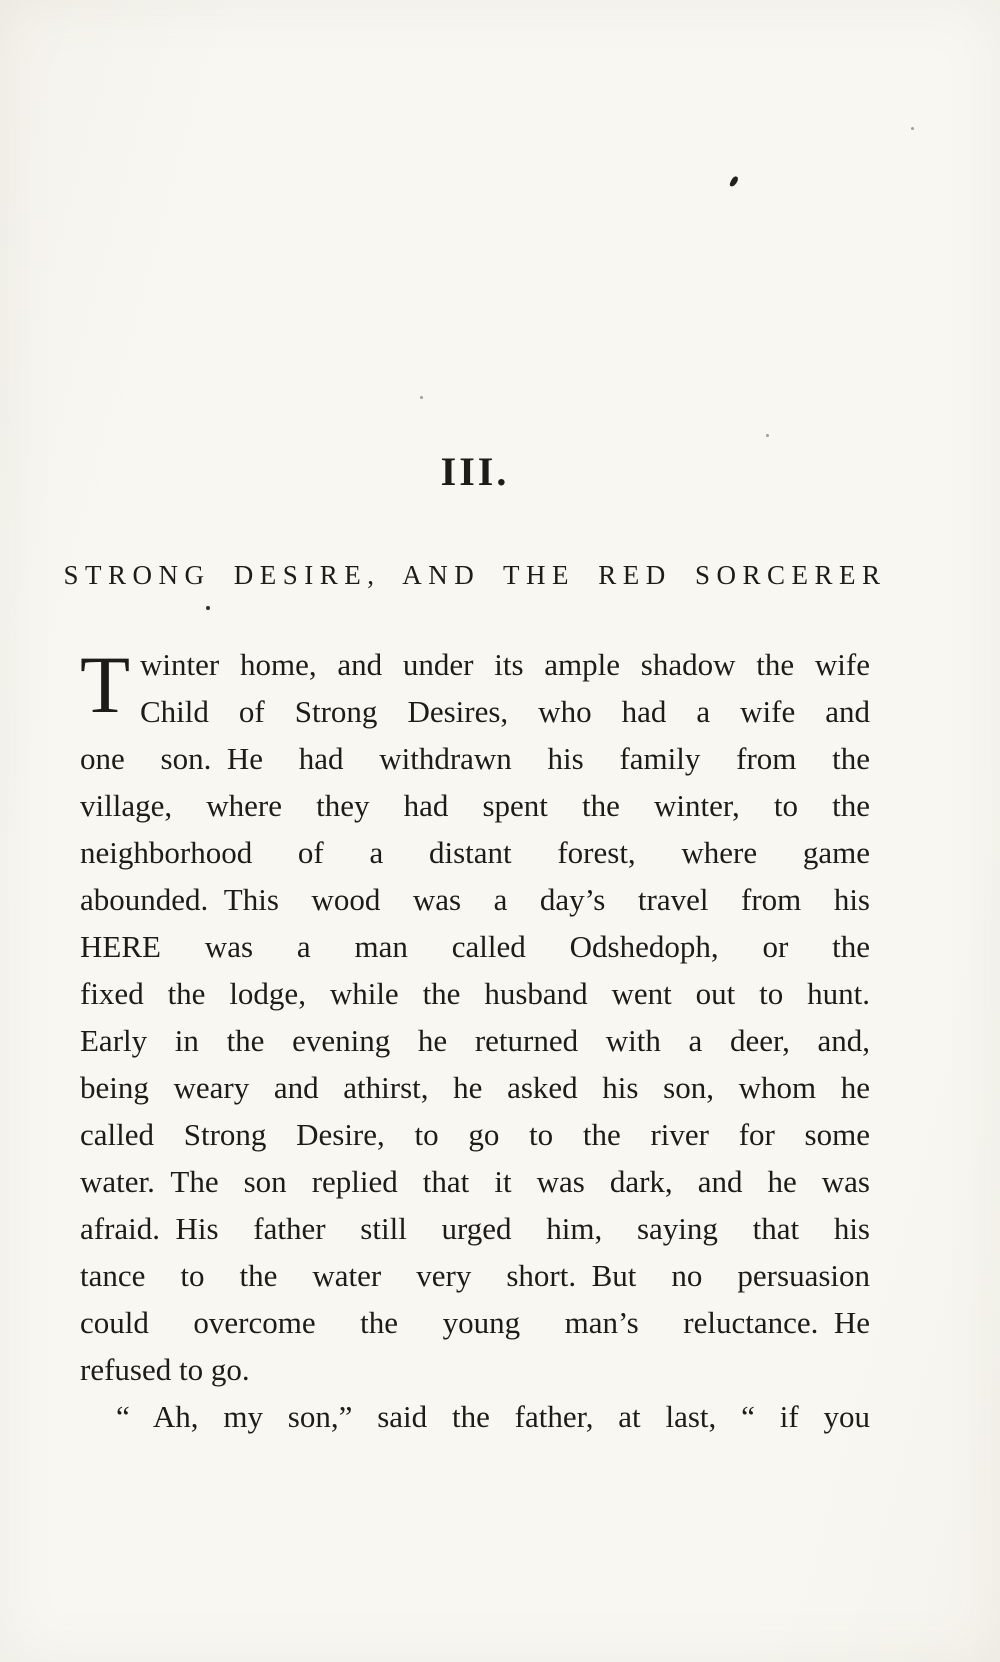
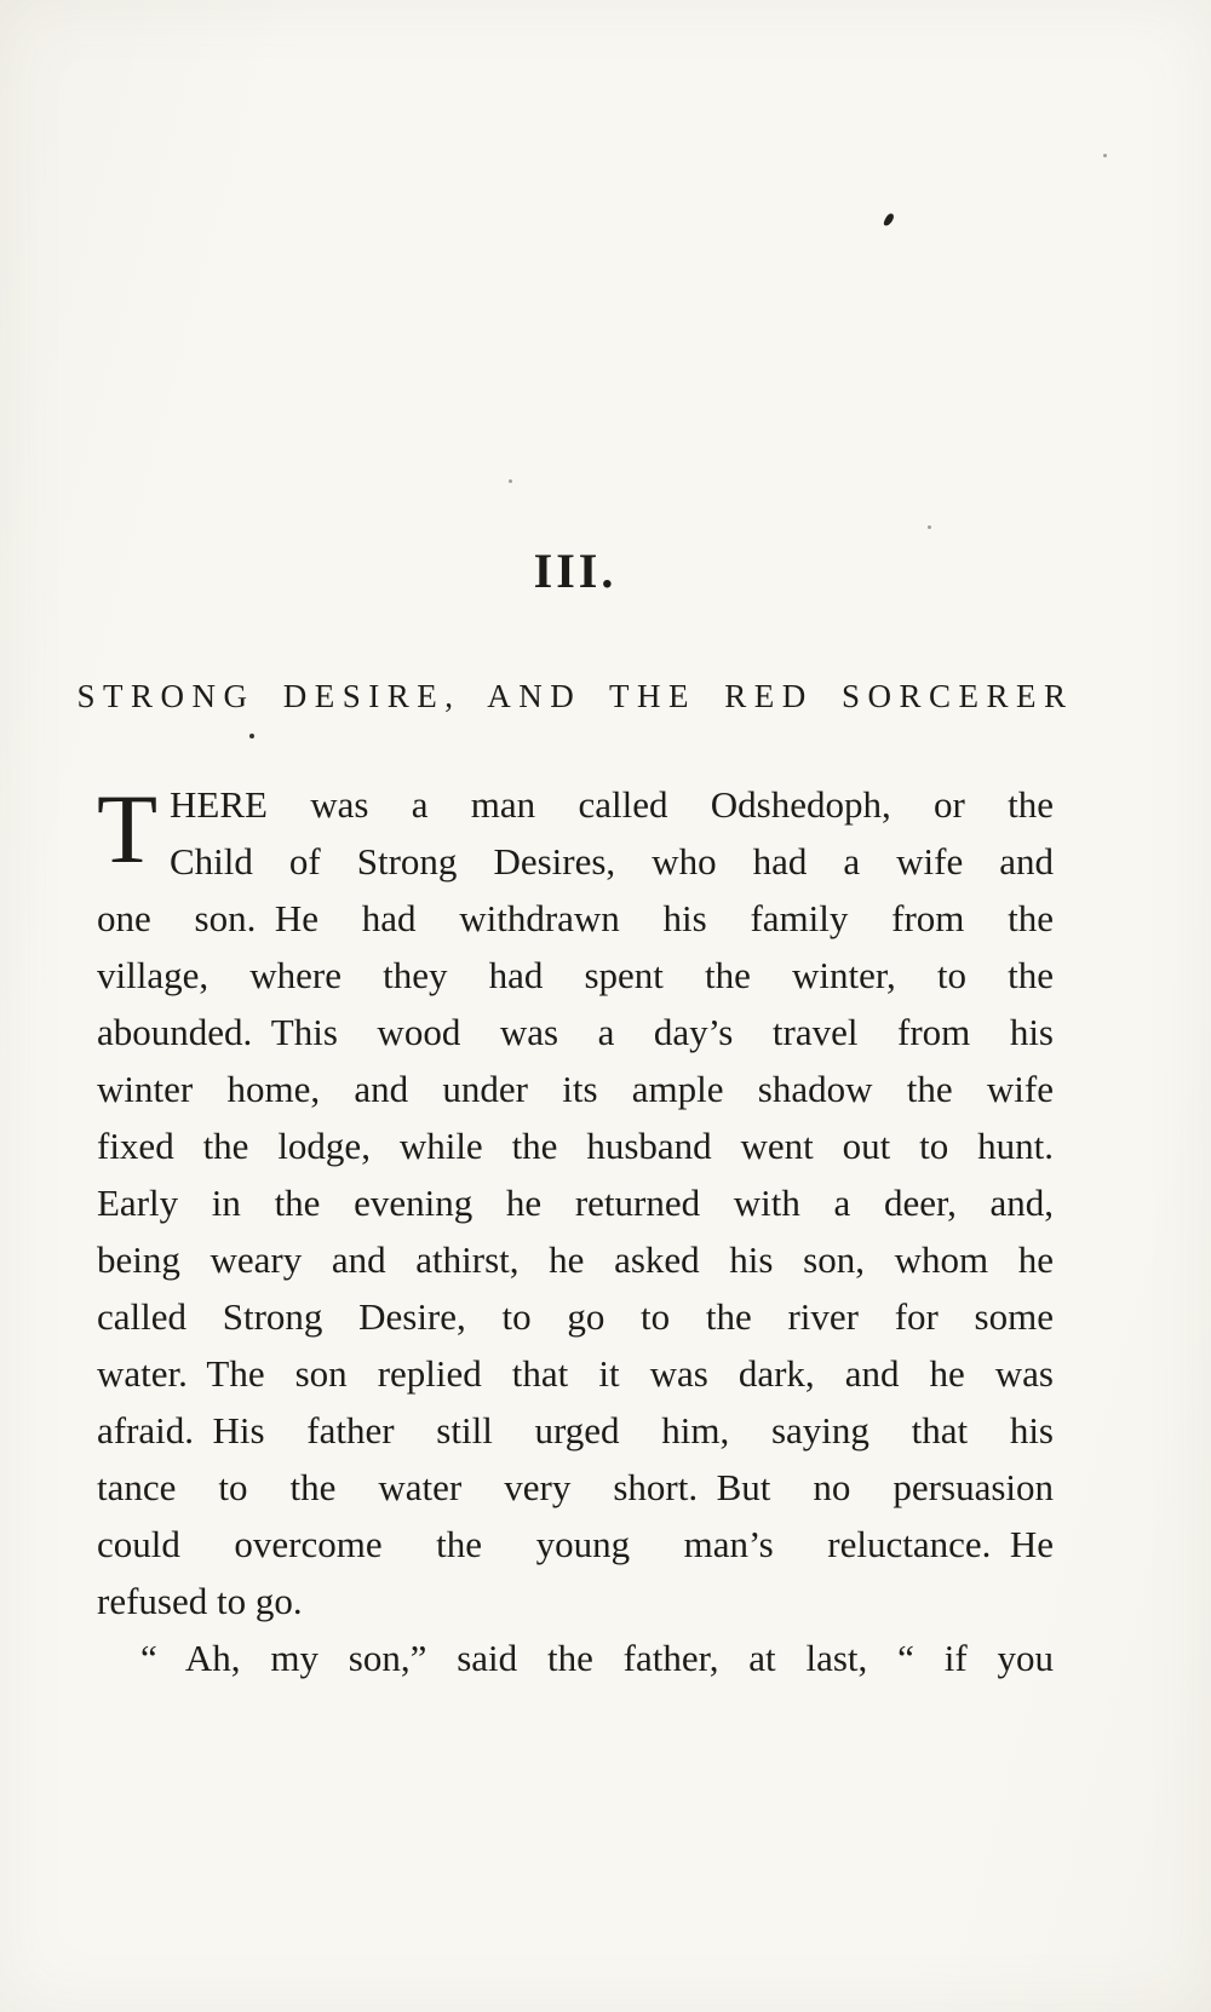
  III.
  STRONG DESIRE, AND THE RED SORCERER
  T
- winter home, and under its ample shadow the wife
+ HERE was a man called Odshedoph, or the
  Child of Strong Desires, who had a wife and
  one son. He had withdrawn his family from the
  village, where they had spent the winter, to the
- neighborhood of a distant forest, where game
  abounded. This wood was a day’s travel from his
- HERE was a man called Odshedoph, or the
+ winter home, and under its ample shadow the wife
  fixed the lodge, while the husband went out to hunt.
  Early in the evening he returned with a deer, and,
  being weary and athirst, he asked his son, whom he
  called Strong Desire, to go to the river for some
  water. The son replied that it was dark, and he was
  afraid. His father still urged him, saying that his
  tance to the water very short. But no persuasion
  could overcome the young man’s reluctance. He
  refused to go.
  “ Ah, my son,” said the father, at last, “ if you
